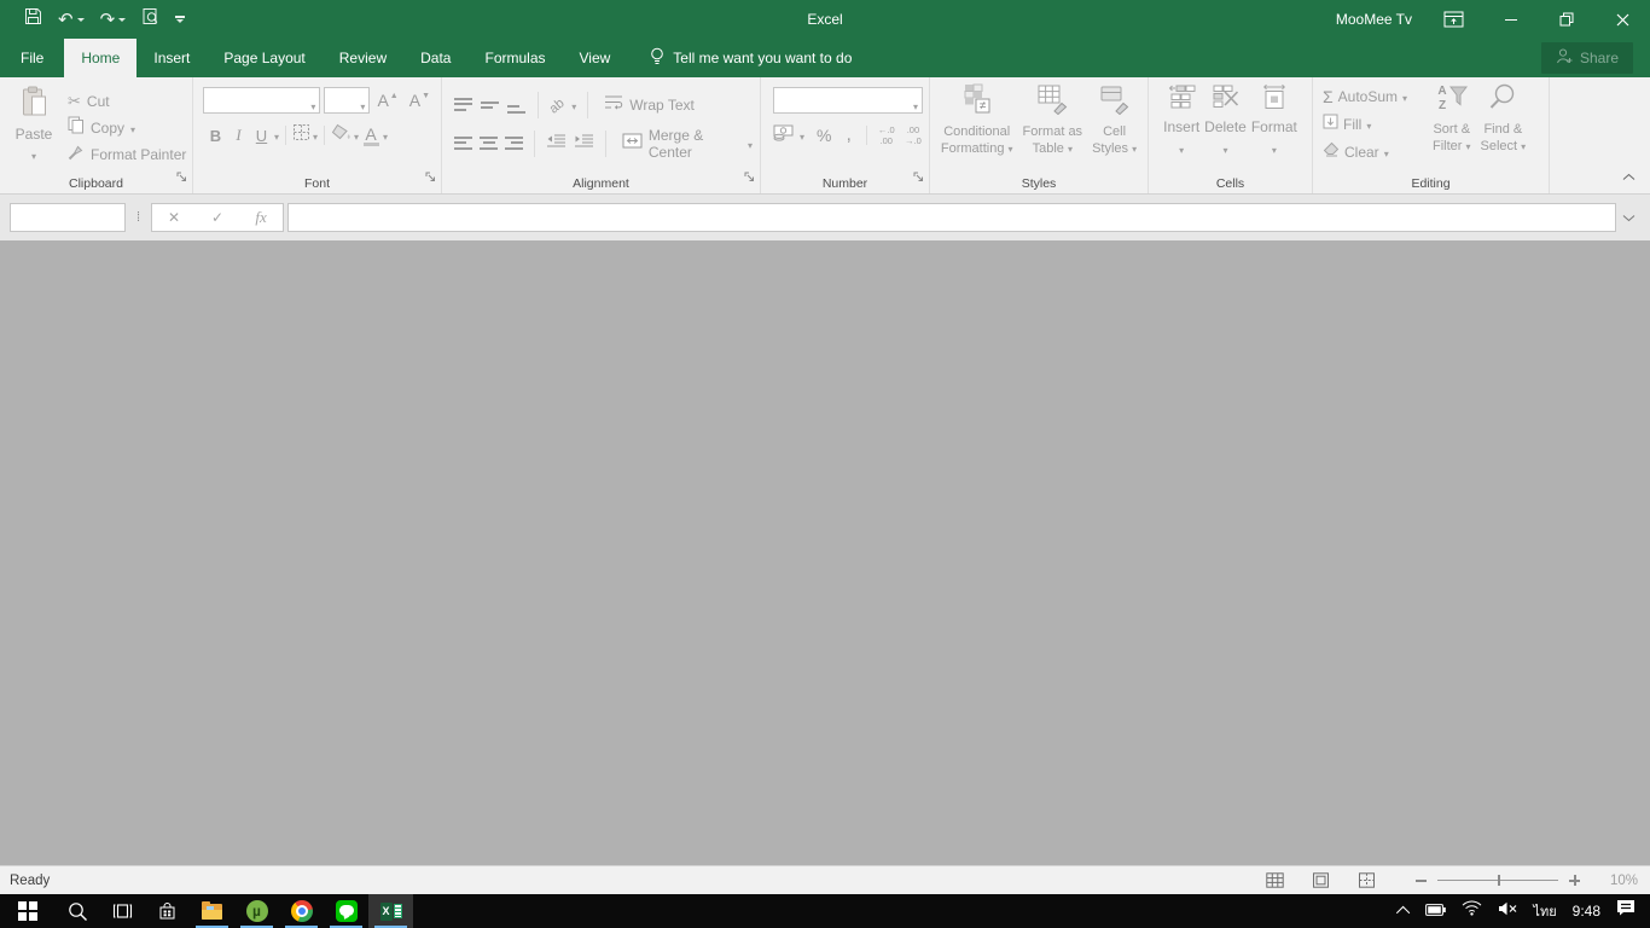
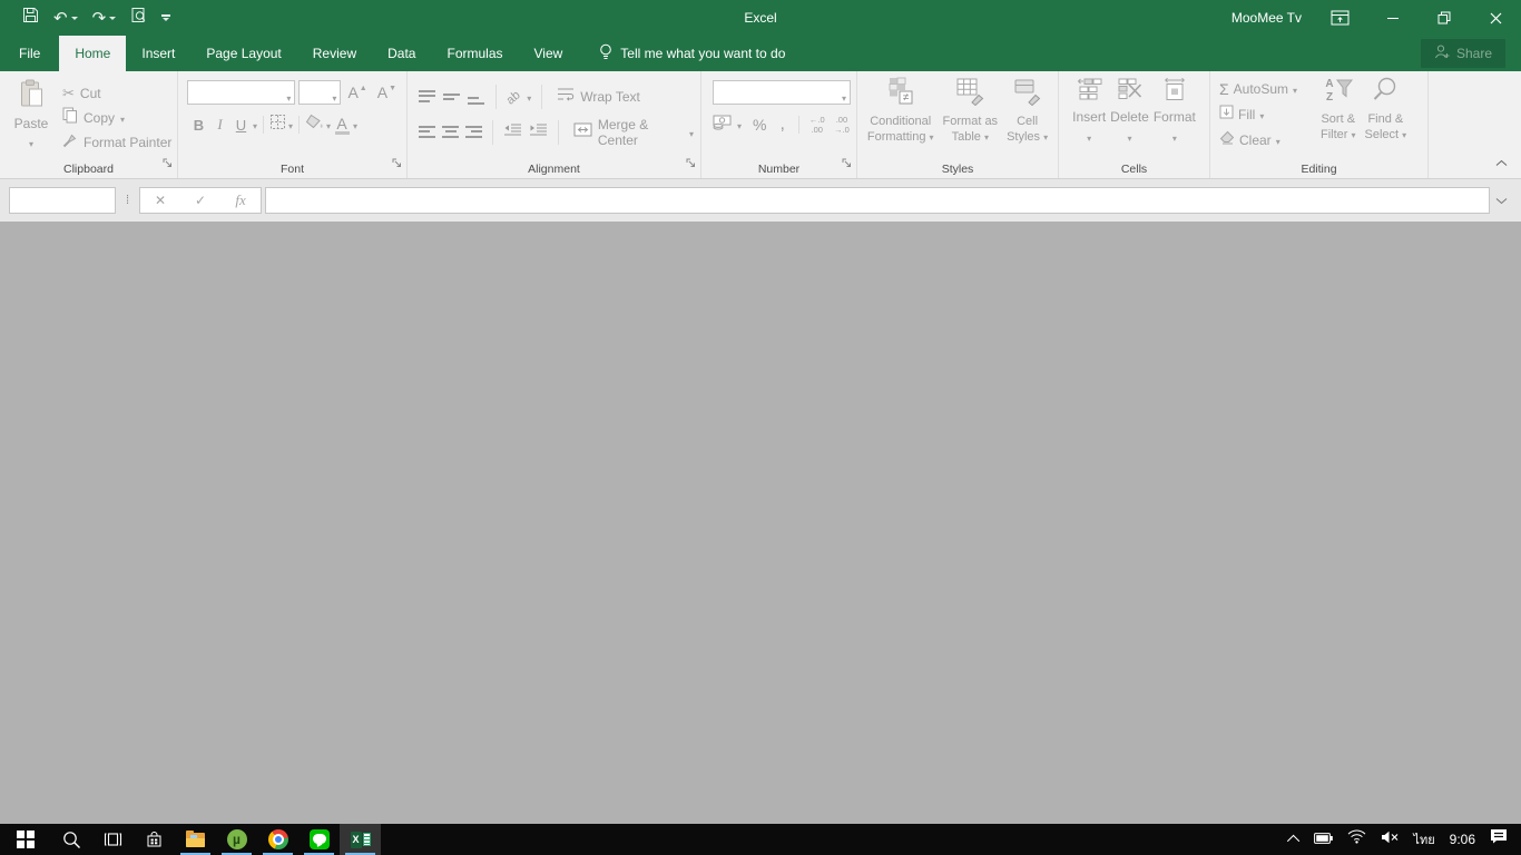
  ↶
  ↷
  Excel
  MooMee Tv
  File
  Home
  Insert
  Page Layout
  Review
  Data
  Formulas
  View
- Tell me want you want to do
+ Tell me what you want to do
  Share
  Paste
  ✂
  Cut
  Copy
  Format Painter
  Clipboard
  A
  A
  B
  I
  U
  A
  Font
  Wrap Text
  Merge & Center
  Alignment
  %
  ,
  ←.0
  .00
  .00
  →.0
  Number
  ≠
  Conditional
  Formatting
  Format as
  Table
  Cell
  Styles
  Styles
  Insert
  Delete
  Format
  Cells
  Σ
  AutoSum
  Fill
  Clear
  A
  Z
  Sort &
  Filter
  Find &
  Select
  Editing
  ⁞
  ✕
  ✓
  fx
- Ready
- 10%
  µ
  X
  ไทย
- 9:48
+ 9:06
